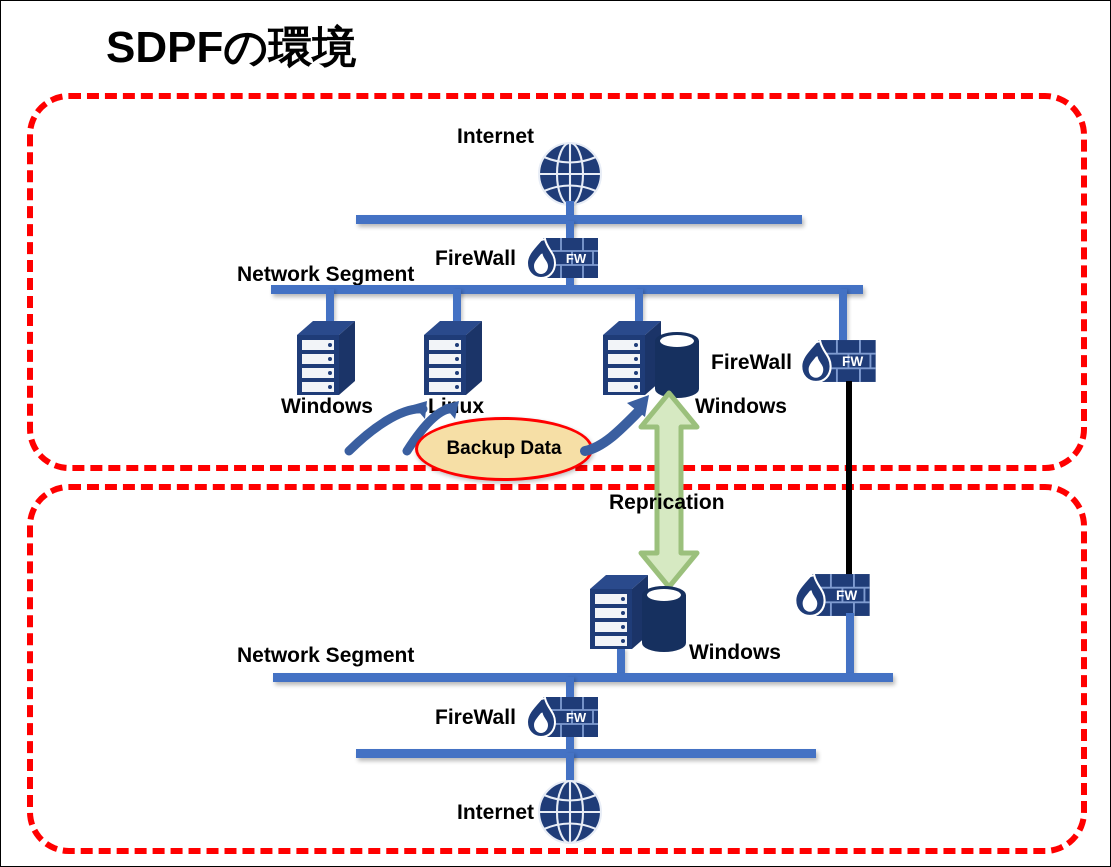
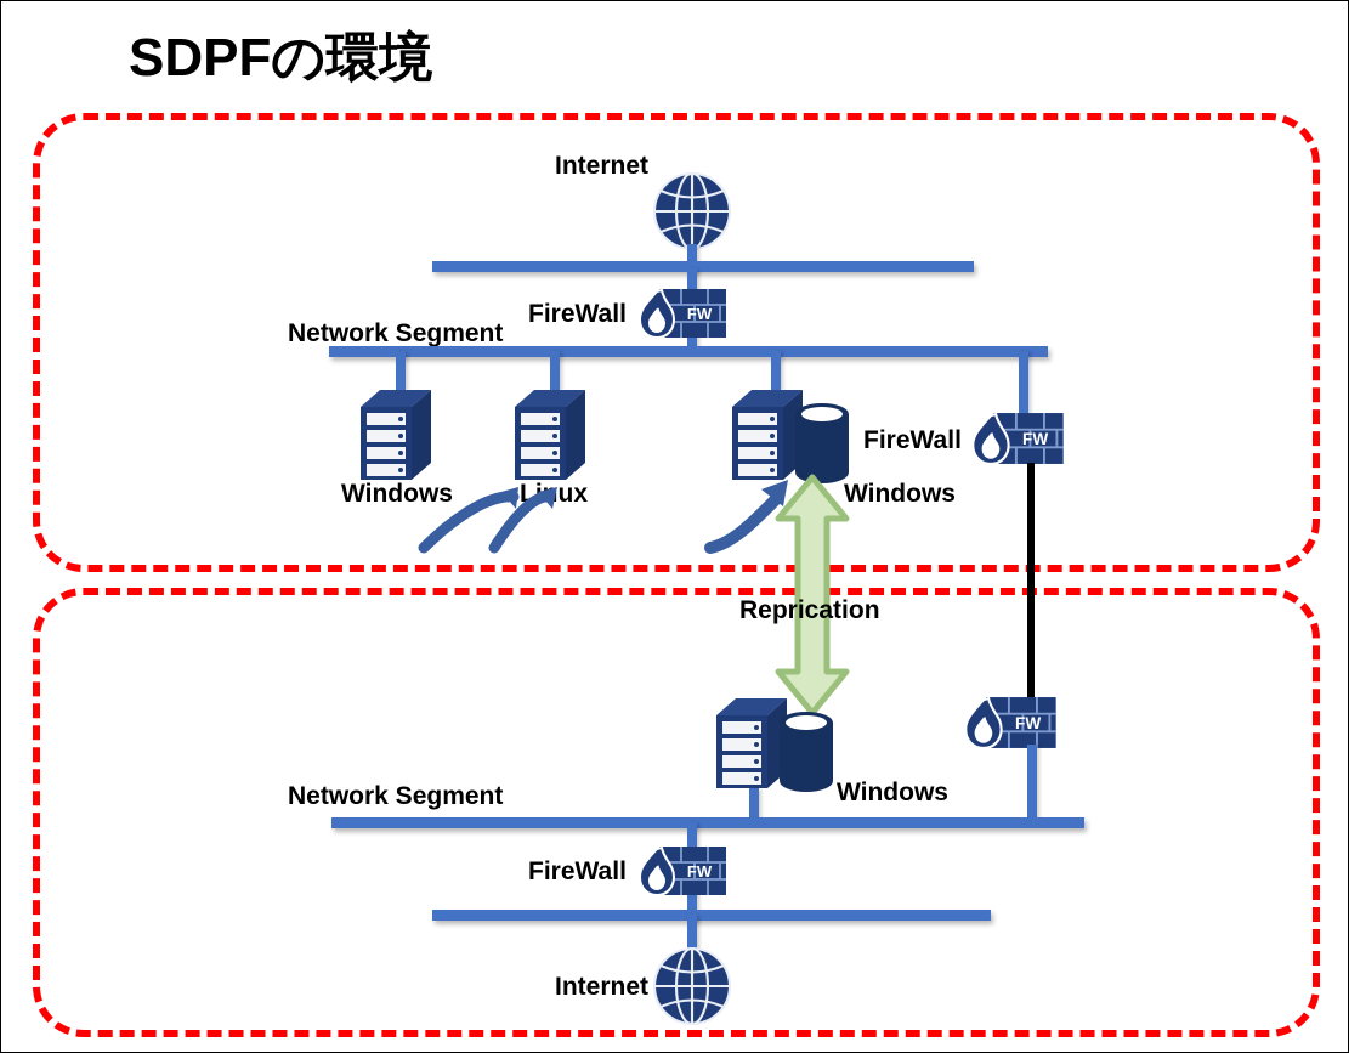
  SDPFの環境
  Internet
  FireWall
  FW
  Network Segment
  Windows
  Windows
  FireWall
  FW
- Backup Data
  Reprication
  FW
  Windows
  Network Segment
  FireWall
  FW
  Internet
